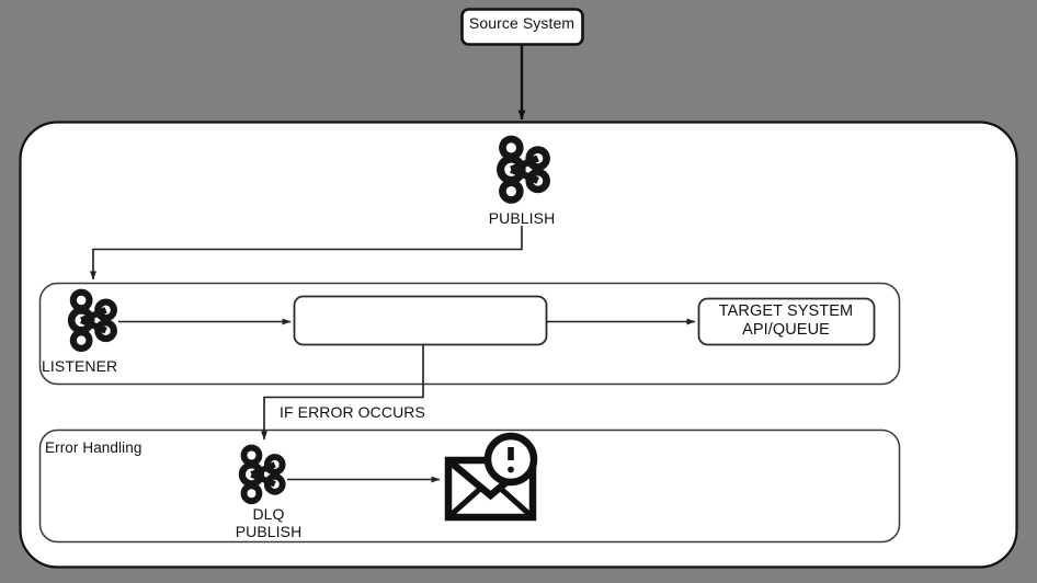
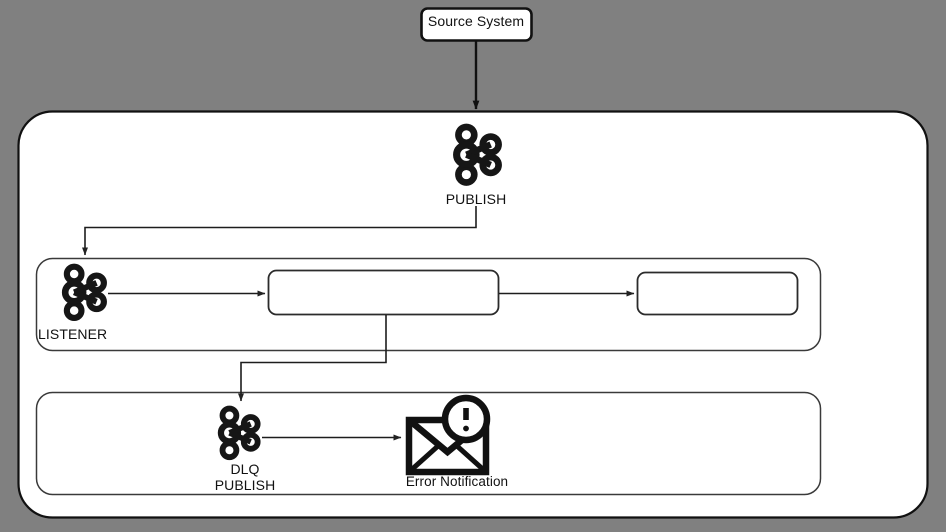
  Source System
  PUBLISH
  LISTENER
- TARGET SYSTEM API/QUEUE
- IF ERROR OCCURS
- Error Handling
  DLQ
  PUBLISH
+ Error Notification
